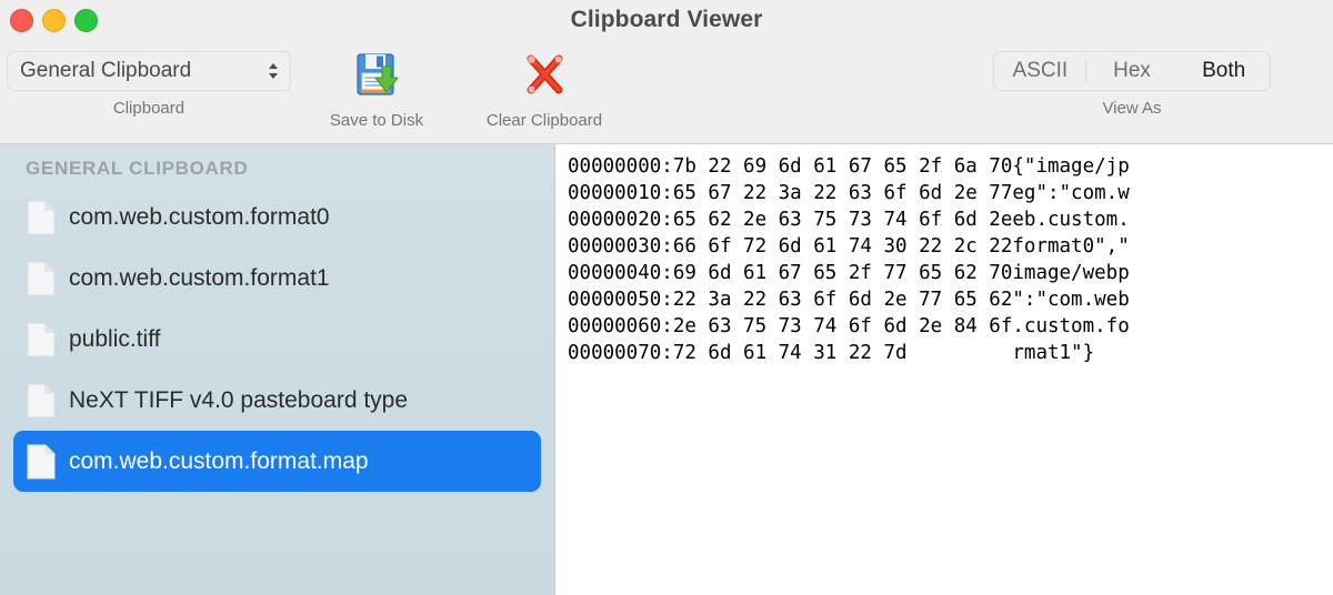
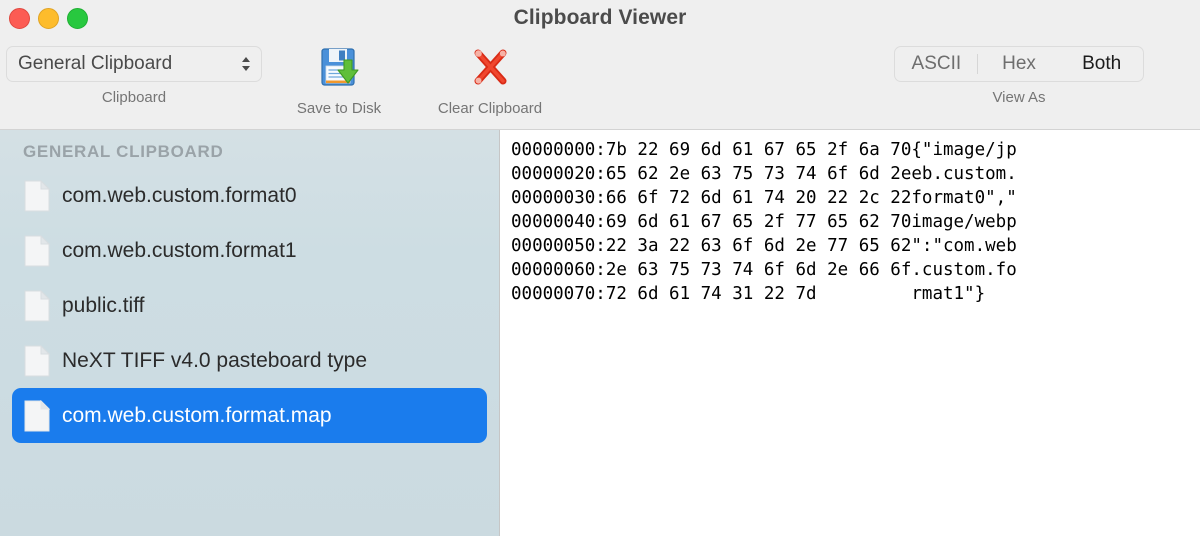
  Clipboard Viewer
  General Clipboard
  Clipboard
  Save to Disk
  Clear Clipboard
  ASCII
  Hex
  Both
  View As
  GENERAL CLIPBOARD
  com.web.custom.format0
  com.web.custom.format1
  public.tiff
  NeXT TIFF v4.0 pasteboard type
  com.web.custom.format.map
  00000000:	7b 22 69 6d 61 67 65 2f 6a 70	{"image/jp
- 00000010:	65 67 22 3a 22 63 6f 6d 2e 77	eg":"com.w
  00000020:	65 62 2e 63 75 73 74 6f 6d 2e	eb.custom.
- 00000030:	66 6f 72 6d 61 74 30 22 2c 22	format0","
+ 00000030:	66 6f 72 6d 61 74 20 22 2c 22	format0","
  00000040:	69 6d 61 67 65 2f 77 65 62 70	image/webp
  00000050:	22 3a 22 63 6f 6d 2e 77 65 62	":"com.web
- 00000060:	2e 63 75 73 74 6f 6d 2e 84 6f	.custom.fo
+ 00000060:	2e 63 75 73 74 6f 6d 2e 66 6f	.custom.fo
  00000070:	72 6d 61 74 31 22 7d	rmat1"}
